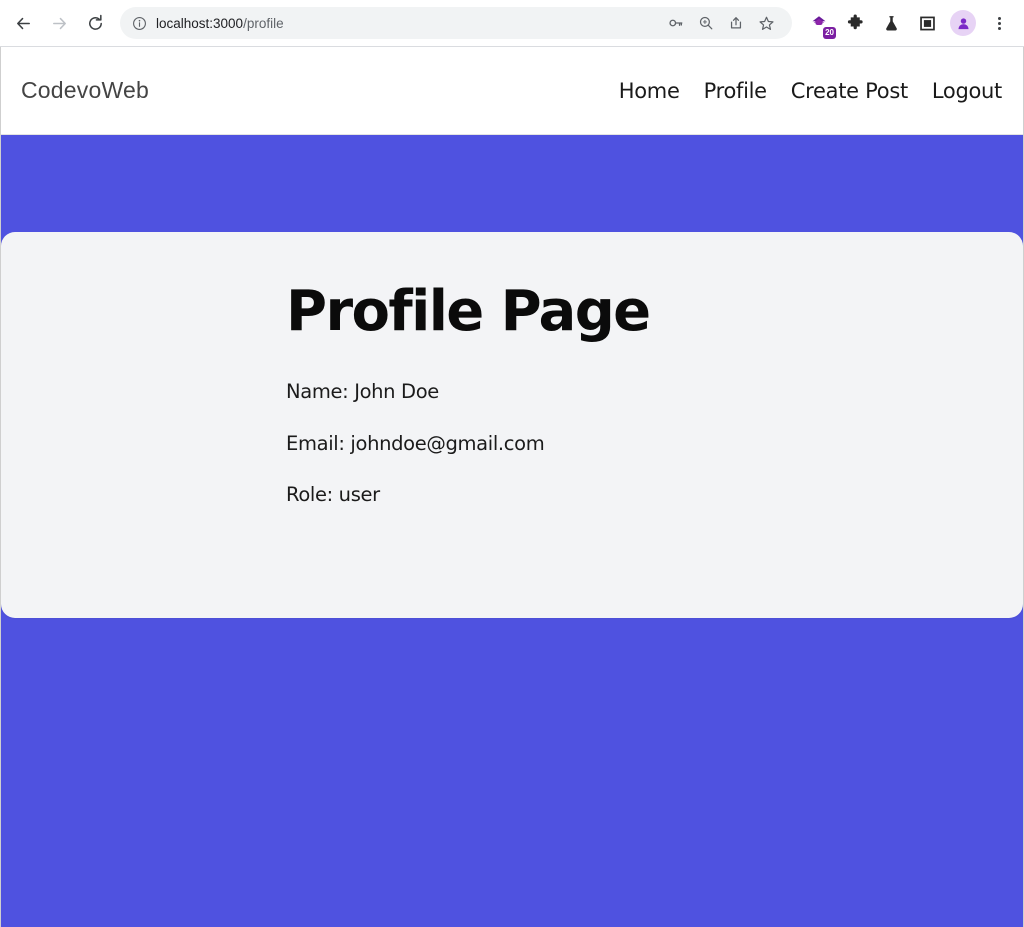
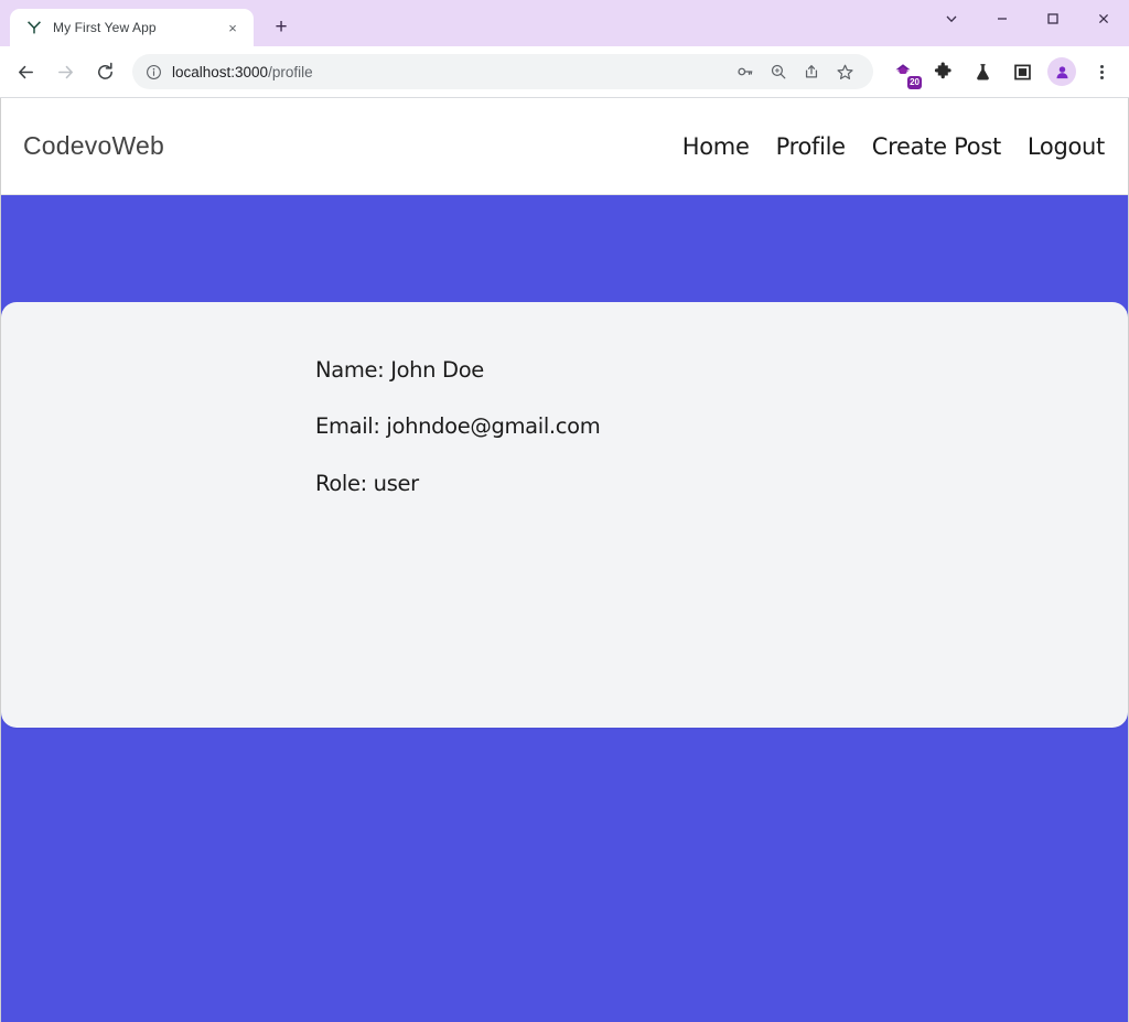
+ My First Yew App
+ ×
+ +
  localhost:3000/profile
  20
  CodevoWeb
  Home
  Profile
  Create Post
  Logout
- Profile Page
  Name: John Doe
  Email: johndoe@gmail.com
  Role: user
